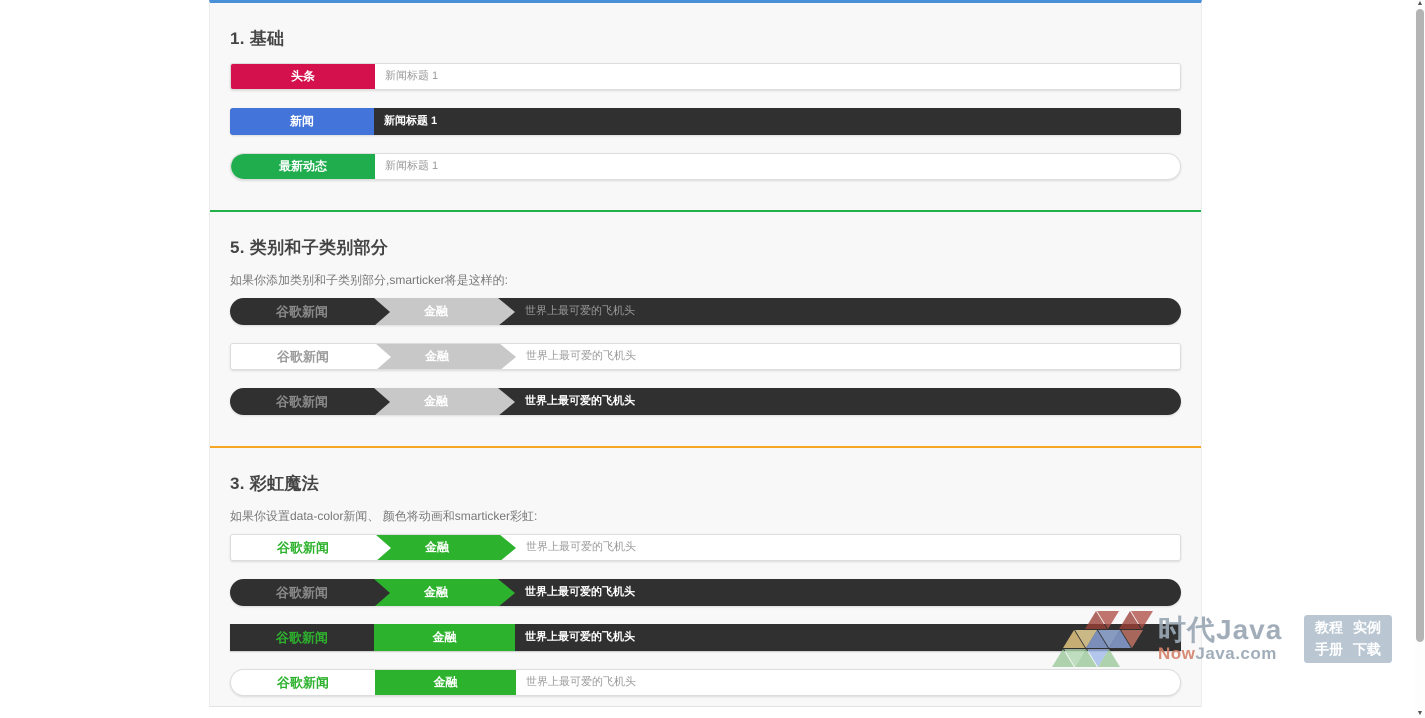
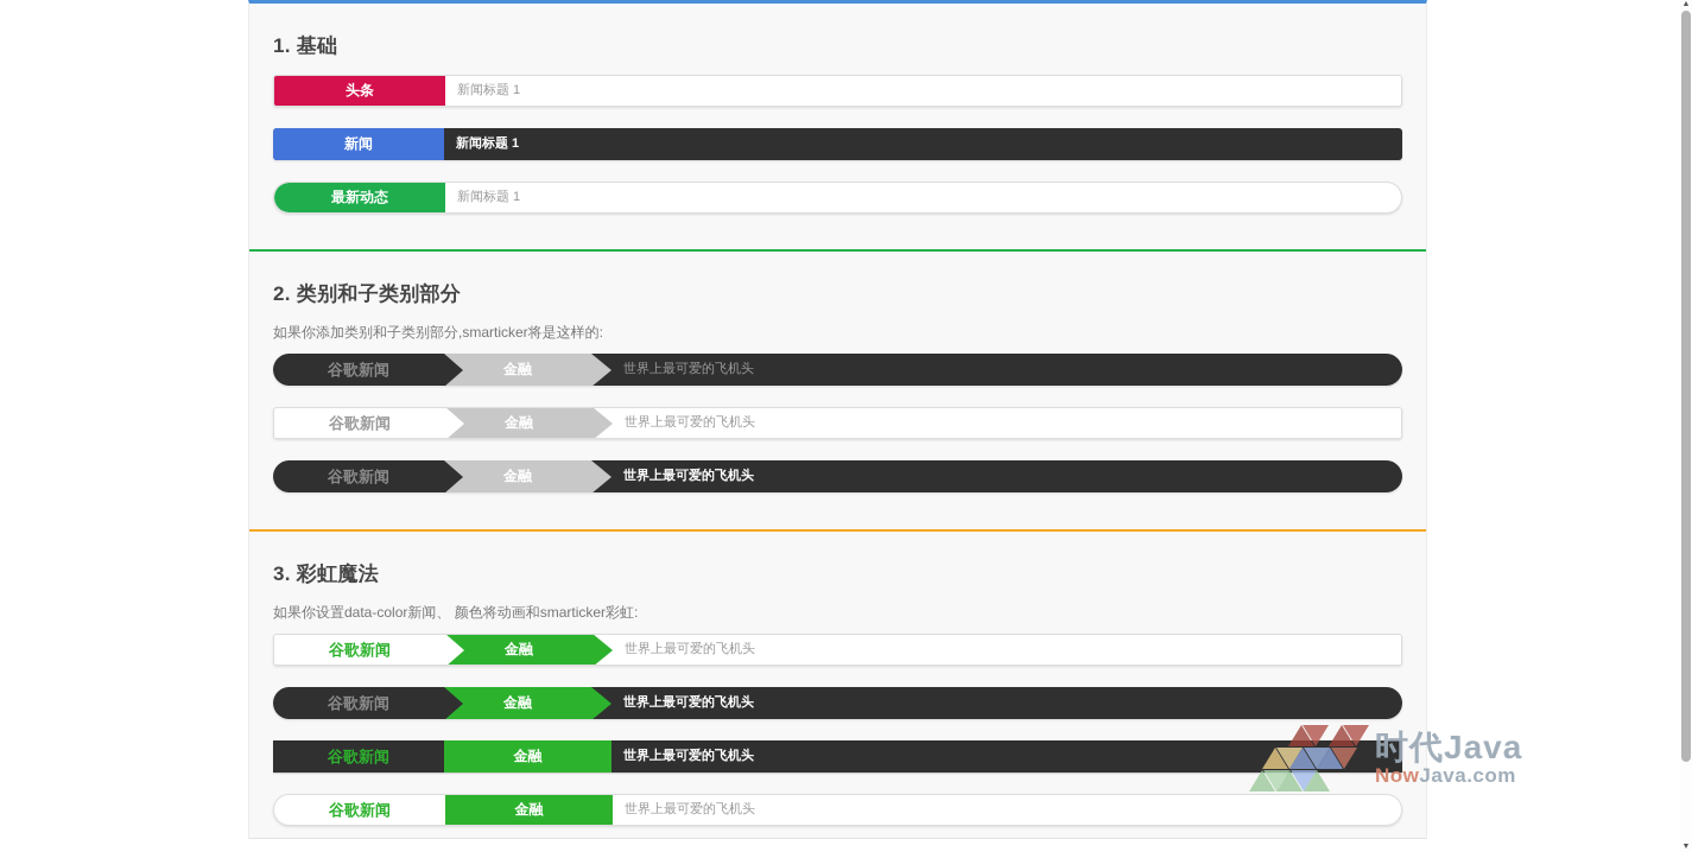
  1. 基础
  头条
  新闻标题 1
  新闻
  新闻标题 1
  最新动态
  新闻标题 1
- 5. 类别和子类别部分
+ 2. 类别和子类别部分
  如果你添加类别和子类别部分,smarticker将是这样的:
  谷歌新闻
  金融
  世界上最可爱的飞机头
  谷歌新闻
  金融
  世界上最可爱的飞机头
  谷歌新闻
  金融
  世界上最可爱的飞机头
  3. 彩虹魔法
  如果你设置data-color新闻、 颜色将动画和smarticker彩虹:
  谷歌新闻
  金融
  世界上最可爱的飞机头
  谷歌新闻
  金融
  世界上最可爱的飞机头
  谷歌新闻
  金融
  世界上最可爱的飞机头
  谷歌新闻
  金融
  世界上最可爱的飞机头
  时代Java
  NowJava.com
- 教程
- 实例
- 手册
- 下载
